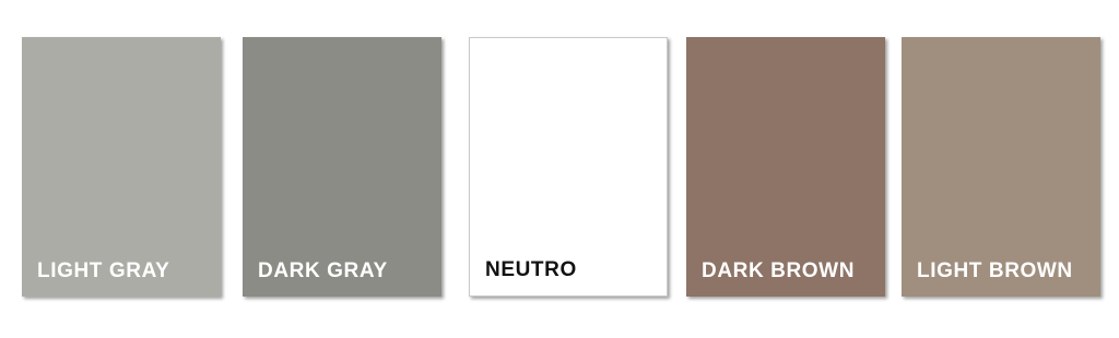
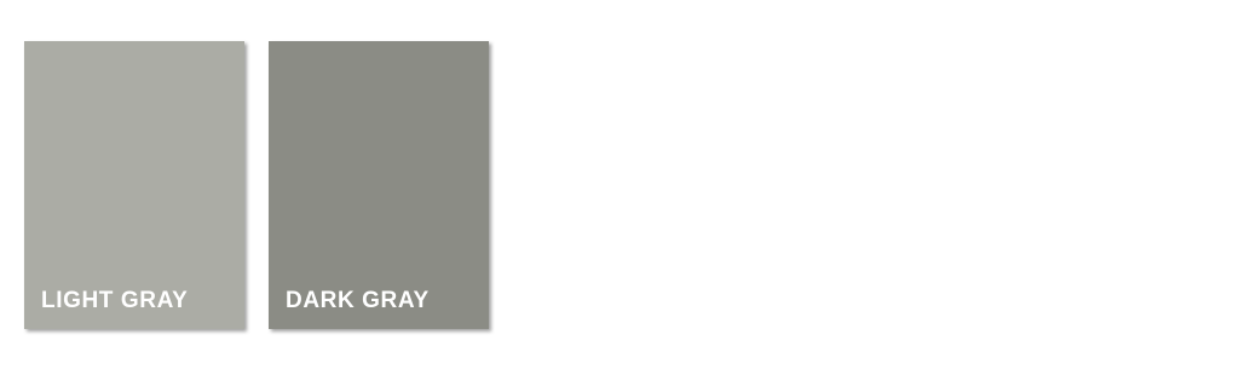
  LIGHT GRAY
  DARK GRAY
- NEUTRO
- DARK BROWN
- LIGHT BROWN
